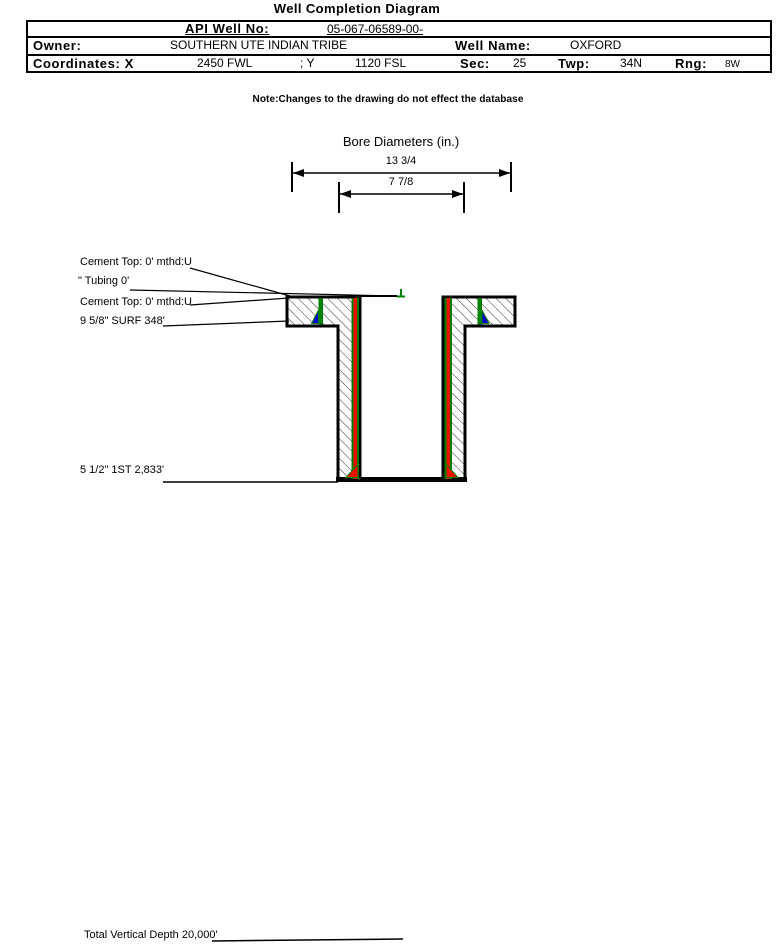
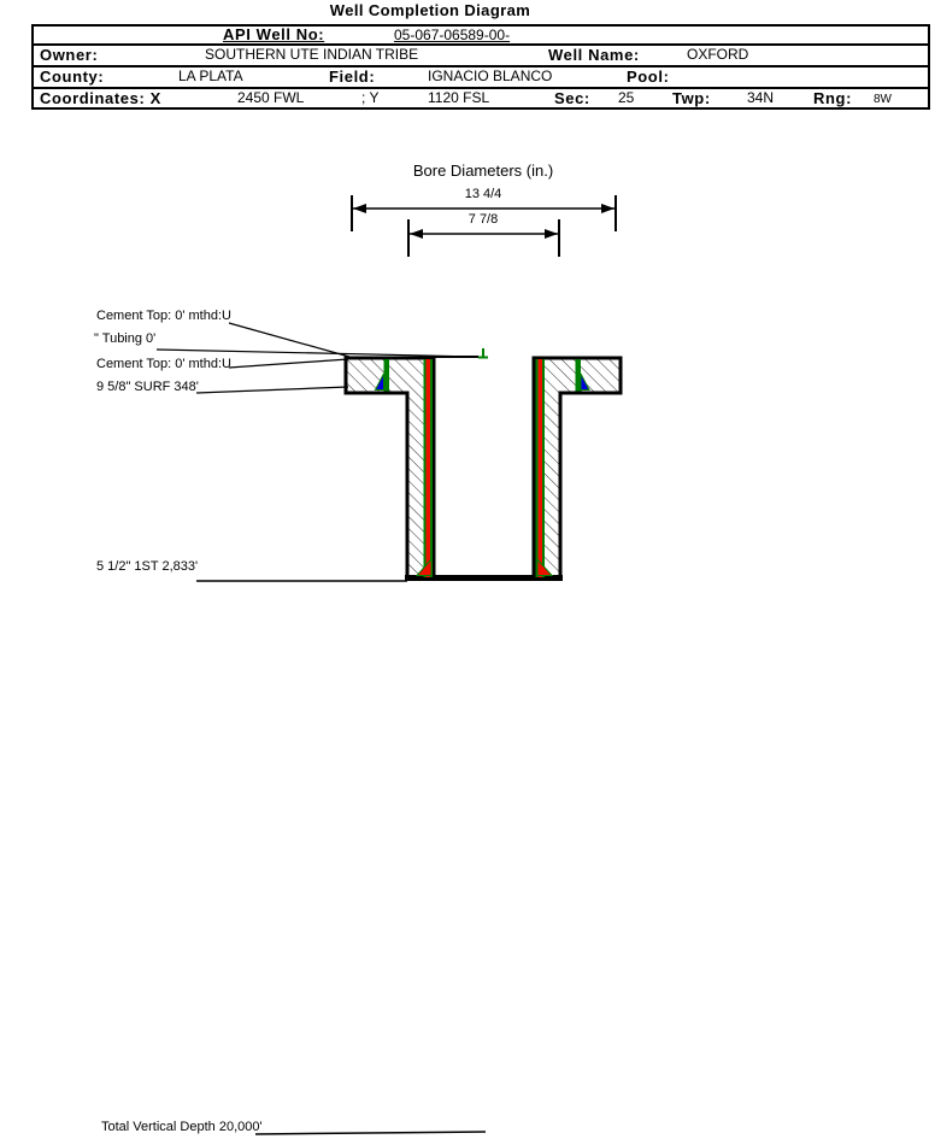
  Well Completion Diagram
  API Well No:
  05-067-06589-00-
  Owner:
  SOUTHERN UTE INDIAN TRIBE
  Well Name:
  OXFORD
+ County:
+ LA PLATA
+ Field:
+ IGNACIO BLANCO
+ Pool:
  Coordinates: X
  2450 FWL
  ; Y
  1120 FSL
  Sec:
  25
  Twp:
  34N
  Rng:
  8W
- Note:Changes to the drawing do not effect the database
  Bore Diameters (in.)
- 13 3/4
+ 13 4/4
  7 7/8
  Cement Top: 0' mthd:U
  " Tubing 0'
  Cement Top: 0' mthd:U
  9 5/8" SURF 348'
  5 1/2" 1ST 2,833'
  Total Vertical Depth 20,000'
